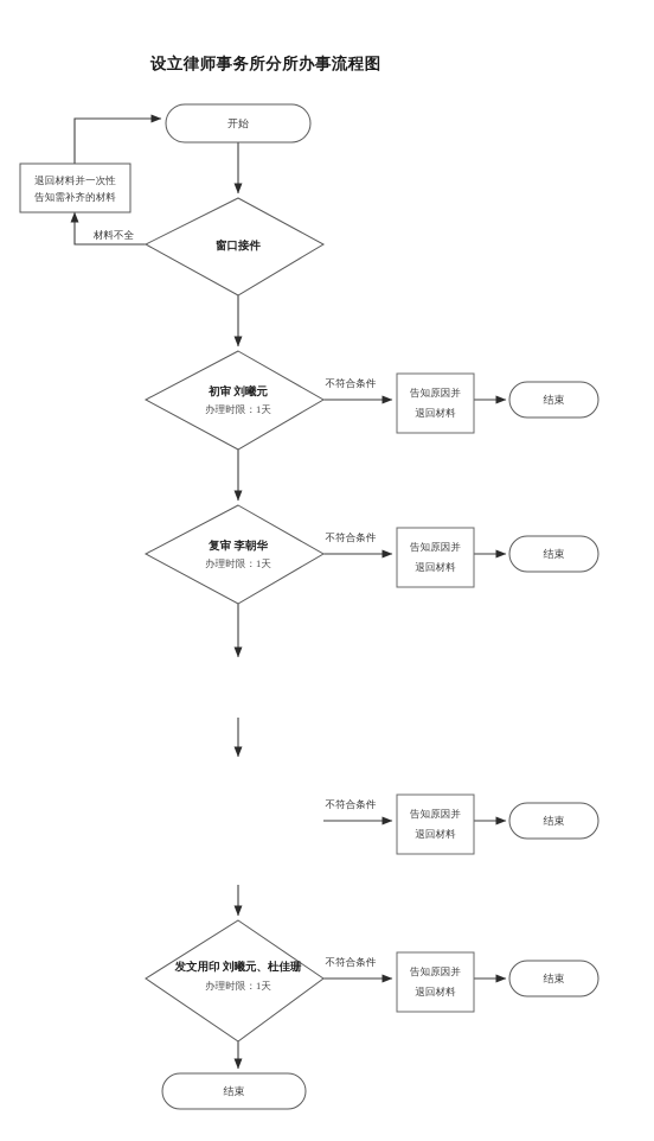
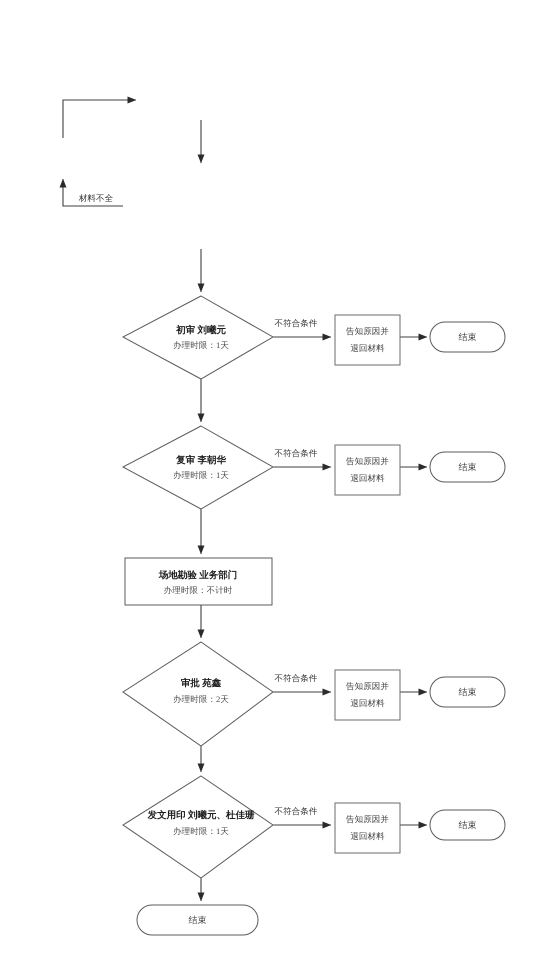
- 设立律师事务所分所办事流程图
- 开始
- 退回材料并一次性
- 告知需补齐的材料
  材料不全
- 窗口接件
  初审 刘曦元
  办理时限：1天
  不符合条件
  告知原因并
  退回材料
  结束
  复审 李朝华
  办理时限：1天
  不符合条件
  告知原因并
  退回材料
  结束
+ 场地勘验 业务部门
+ 办理时限：不计时
+ 审批 苑鑫
+ 办理时限：2天
  不符合条件
  告知原因并
  退回材料
  结束
  发文用印 刘曦元、杜佳珊
  办理时限：1天
  不符合条件
  告知原因并
  退回材料
  结束
  结束
